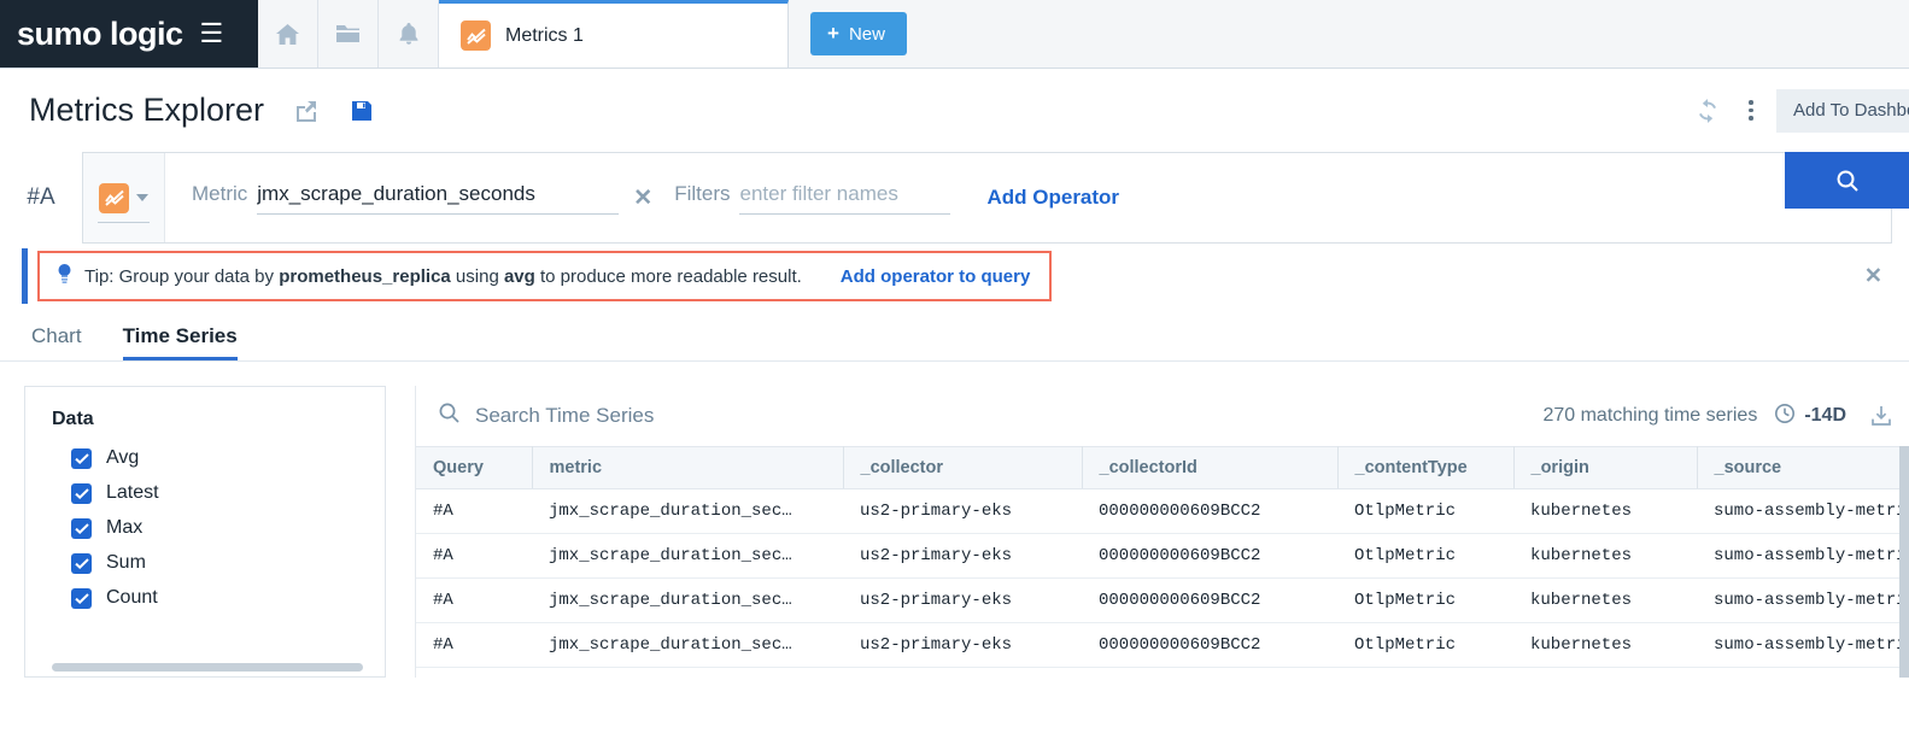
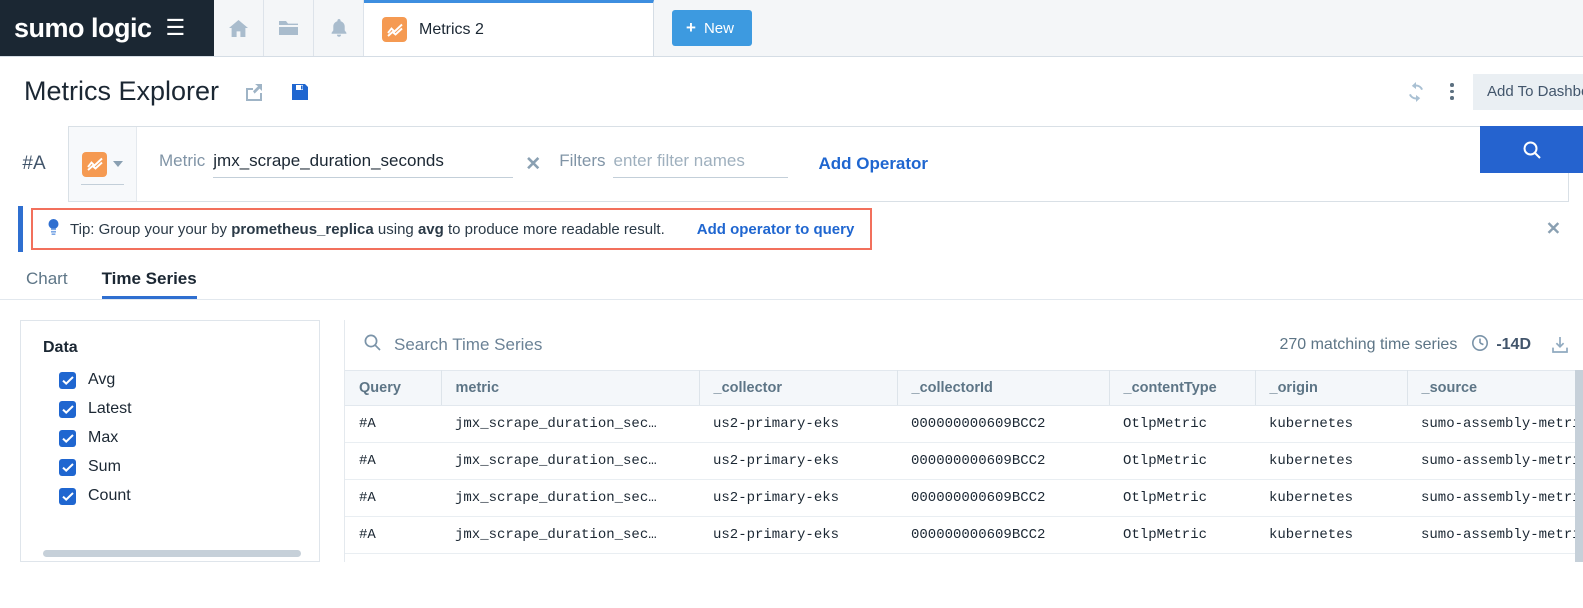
  sumo logic
  ☰
- Metrics 1
+ Metrics 2
  +
  New
  Metrics Explorer
  Add To Dashb
  #A
  Metric
  jmx_scrape_duration_seconds
  ✕
  Filters
  enter filter names
  Add Operator
- Tip: Group your data by prometheus_replica using avg to produce more readable result.
+ Tip: Group your your by prometheus_replica using avg to produce more readable result.
  Add operator to query
  ✕
  Chart
  Time Series
  Data
  Avg
  Latest
  Max
  Sum
  Count
  Search Time Series
  270 matching time series
  -14D
  Query	metric	_collector	_collectorId	_contentType	_origin	_source
  #A	jmx_scrape_duration_sec…	us2-primary-eks	000000000609BCC2	OtlpMetric	kubernetes	sumo-assembly-metr
  #A	jmx_scrape_duration_sec…	us2-primary-eks	000000000609BCC2	OtlpMetric	kubernetes	sumo-assembly-metr
  #A	jmx_scrape_duration_sec…	us2-primary-eks	000000000609BCC2	OtlpMetric	kubernetes	sumo-assembly-metr
  #A	jmx_scrape_duration_sec…	us2-primary-eks	000000000609BCC2	OtlpMetric	kubernetes	sumo-assembly-metr
